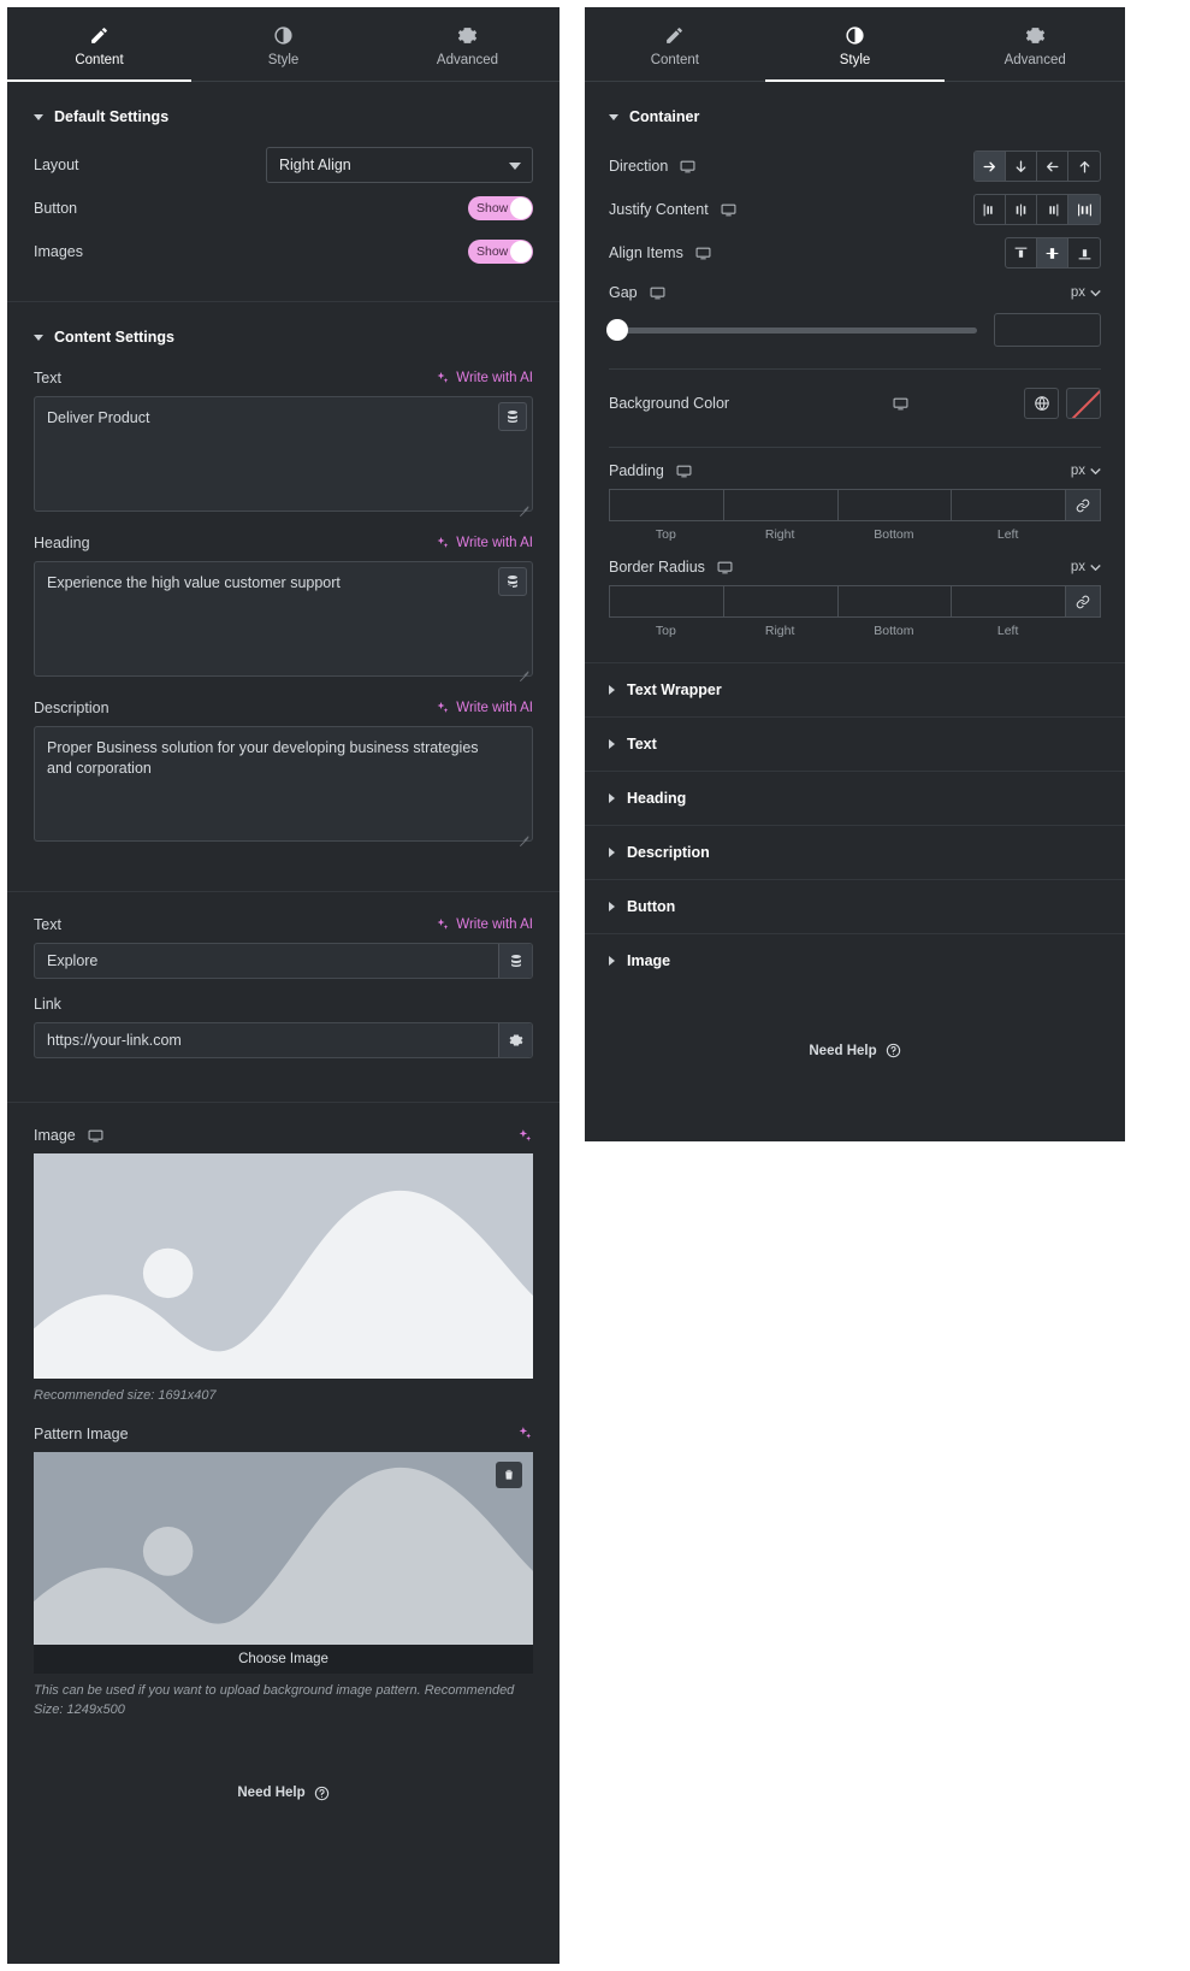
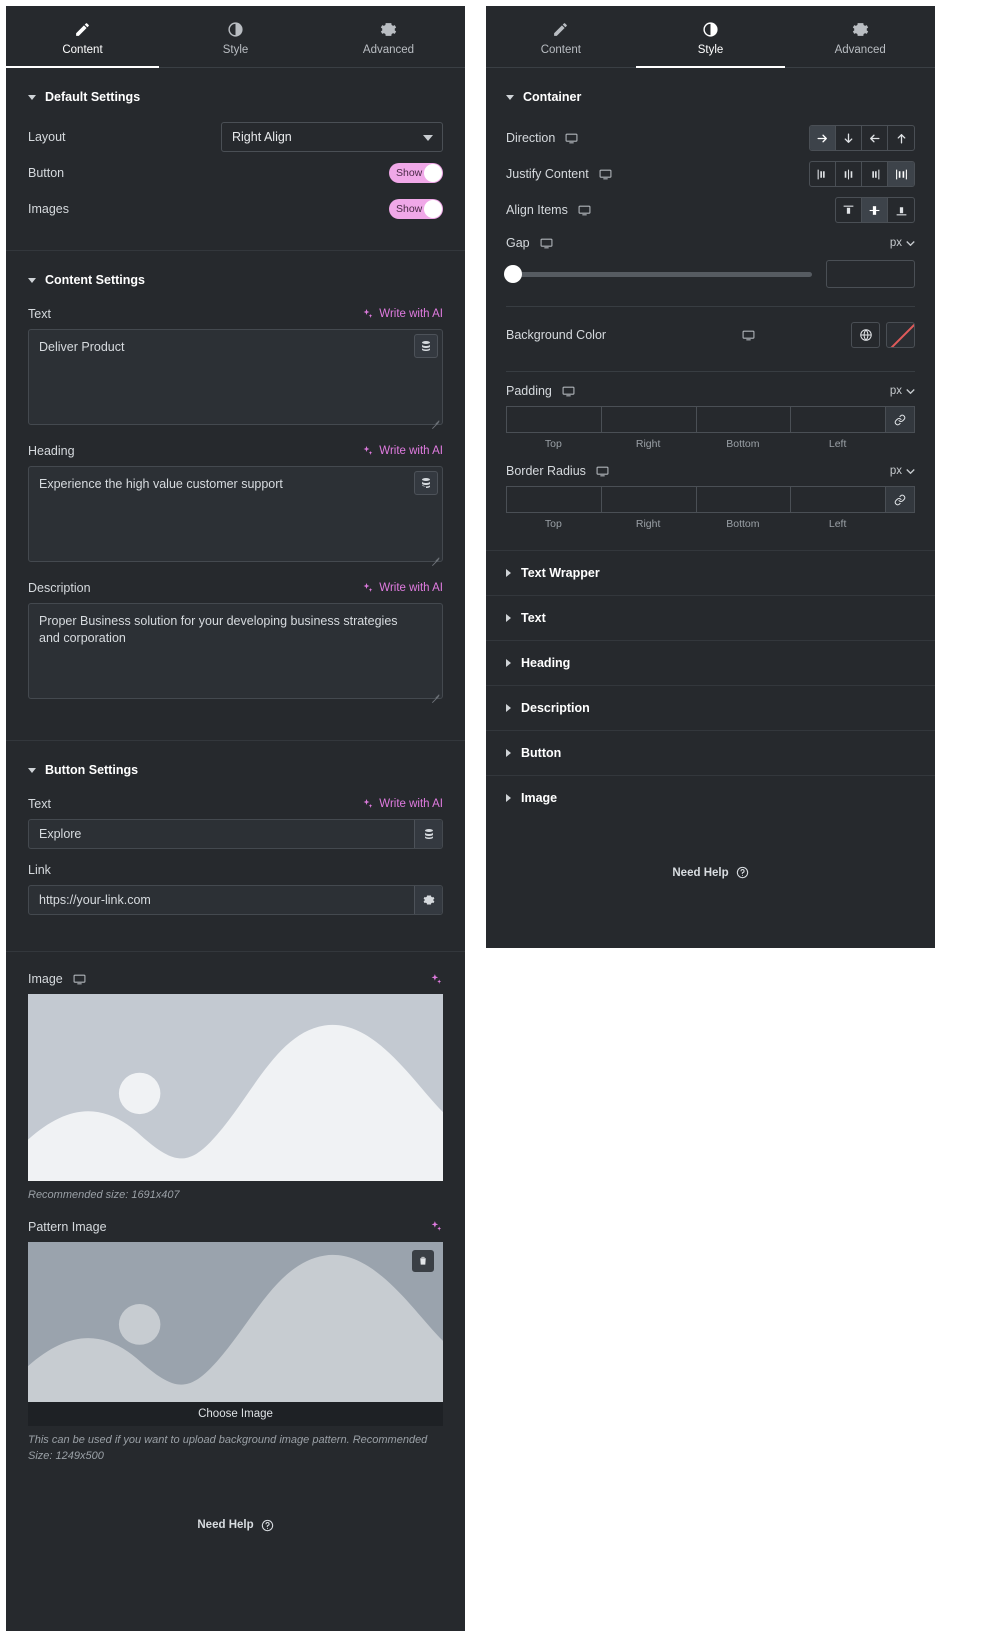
  Content
  Style
  Advanced
  Default Settings
  Layout
  Right Align
  Button
  Show
  Images
  Show
  Content Settings
  Text
  Write with AI
  Deliver Product
  Heading
  Write with AI
  Experience the high value customer support
  Description
  Write with AI
+ Button Settings
  Text
  Write with AI
  Explore
  Link
  https://your-link.com
  Image
  Recommended size: 1691x407
  Pattern Image
  Choose Image
  This can be used if you want to upload background image pattern. Recommended Size: 1249x500
  Need Help
  Content
  Style
  Advanced
  Container
  Direction
  Justify Content
  Align Items
  Gap
  px
  Background Color
  Padding
  px
  Top
  Right
  Bottom
  Left
  Border Radius
  px
  Top
  Right
  Bottom
  Left
  Text Wrapper
  Text
  Heading
  Description
  Button
  Image
  Need Help
